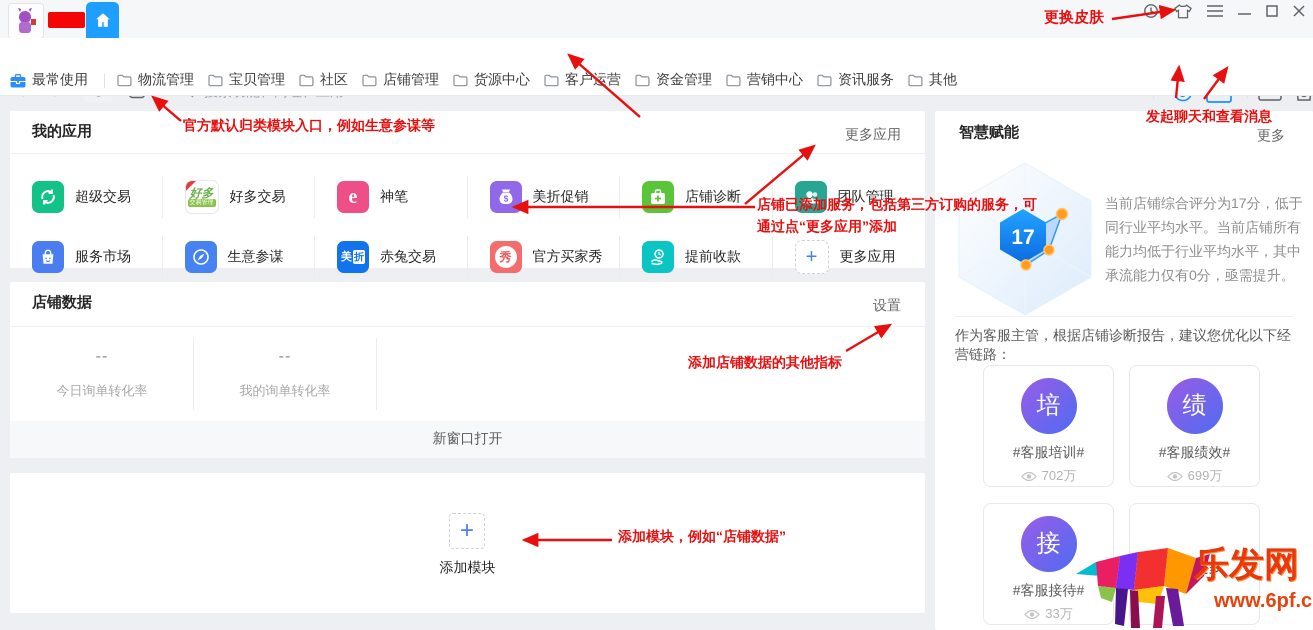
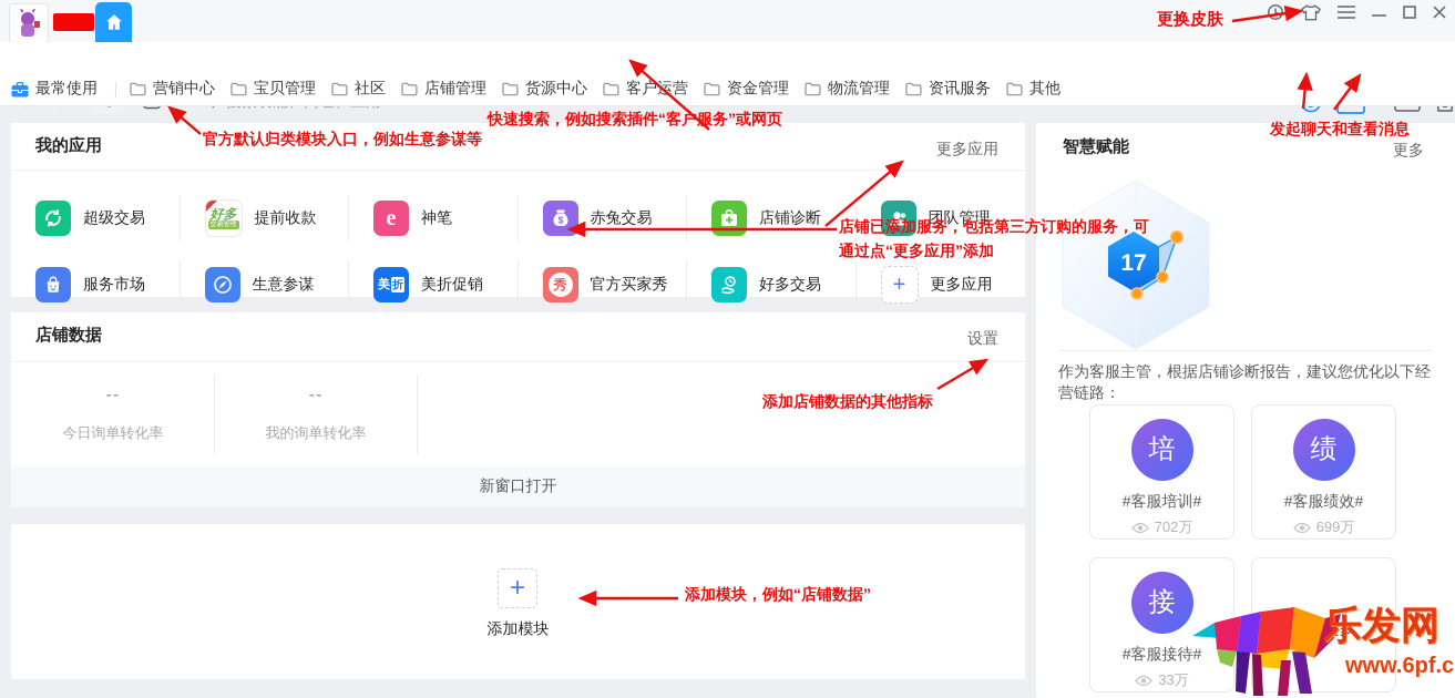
  最常使用
- 物流管理
+ 营销中心
  宝贝管理
  社区
  店铺管理
  货源中心
  客户运营
  资金管理
- 营销中心
+ 物流管理
  资讯服务
  其他
  我的应用
  更多应用
  超级交易
  好多
- 好多交易
+ 提前收款
  e
  神笔
  $
- 美折促销
+ 赤兔交易
  店铺诊断
  团队管理
  服务市场
  生意参谋
  美
  折
- 赤兔交易
+ 美折促销
  秀
  官方买家秀
- 提前收款
+ 好多交易
  +
  更多应用
  店铺数据
  设置
  --
  今日询单转化率
  --
  我的询单转化率
  新窗口打开
  +
  添加模块
  智慧赋能
  更多
  17
- 当前店铺综合评分为17分，低于同行业平均水平。当前店铺所有能力均低于行业平均水平，其中承流能力仅有0分，亟需提升。
  作为客服主管，根据店铺诊断报告，建议您优化以下经营链路：
  培
  #客服培训#
  702万
  绩
  #客服绩效#
  699万
  接
  #客服接待#
  33万
  乐发网
  www.6pf.c
  更换皮肤
+ 快速搜索，例如搜索插件“客户服务”或网页
  官方默认归类模块入口，例如生意参谋等
  店铺已添加服务，包括第三方订购的服务，可
  通过点“更多应用”添加
  发起聊天和查看消息
  添加店铺数据的其他指标
  添加模块，例如“店铺数据”
